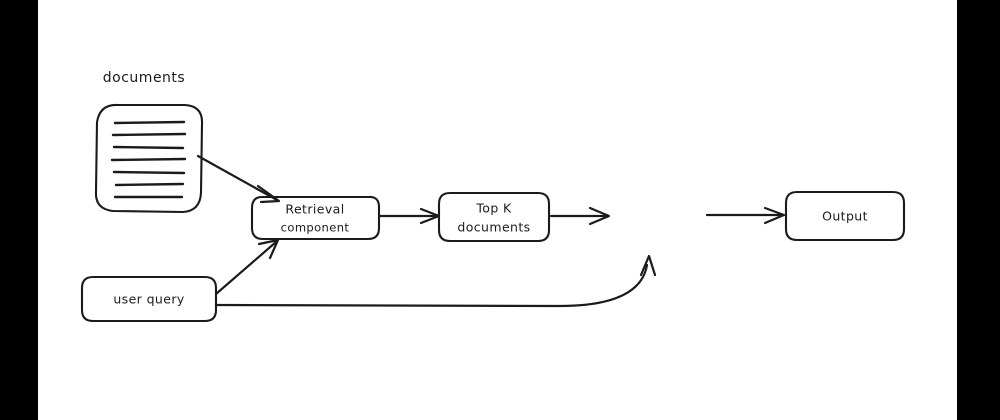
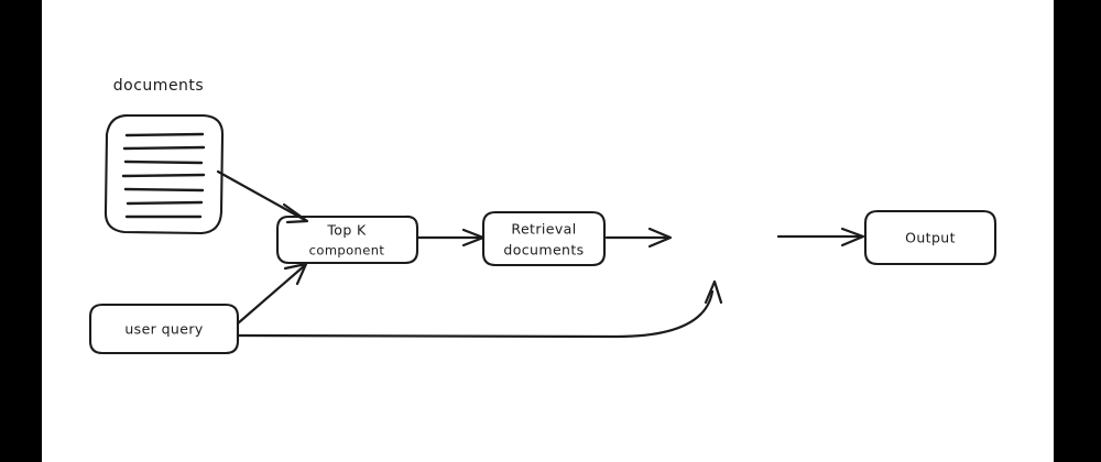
  documents
- Retrieval
+ Top K
  component
- Top K
+ Retrieval
  documents
  Output
  user query
